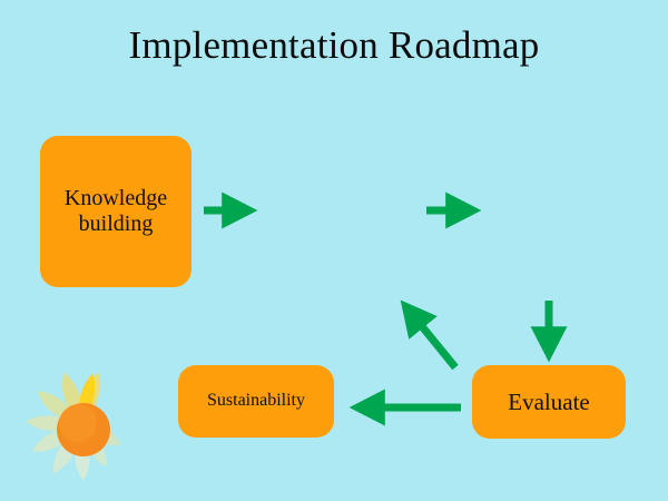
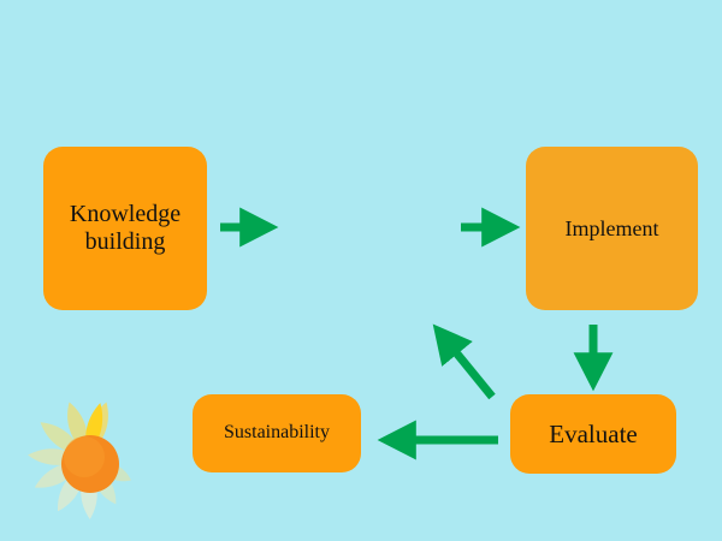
- Implementation Roadmap
  Knowledge
  building
+ Implement
  Sustainability
  Evaluate
